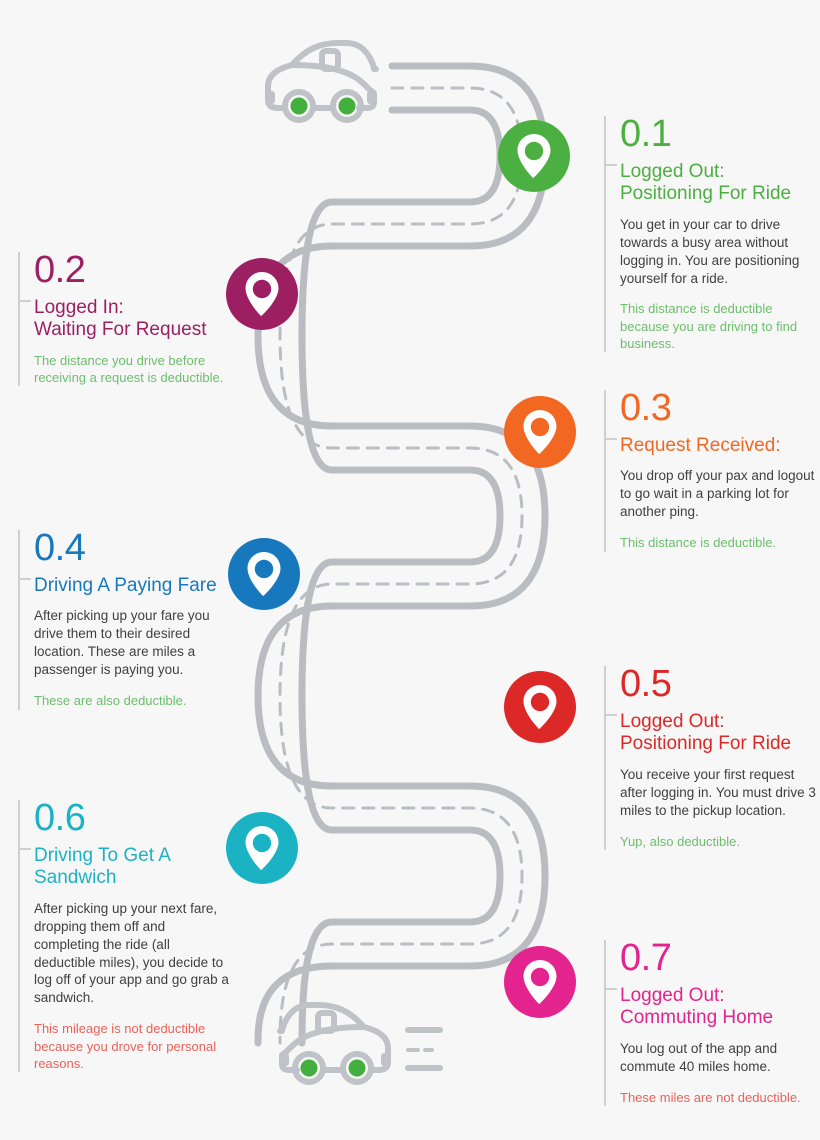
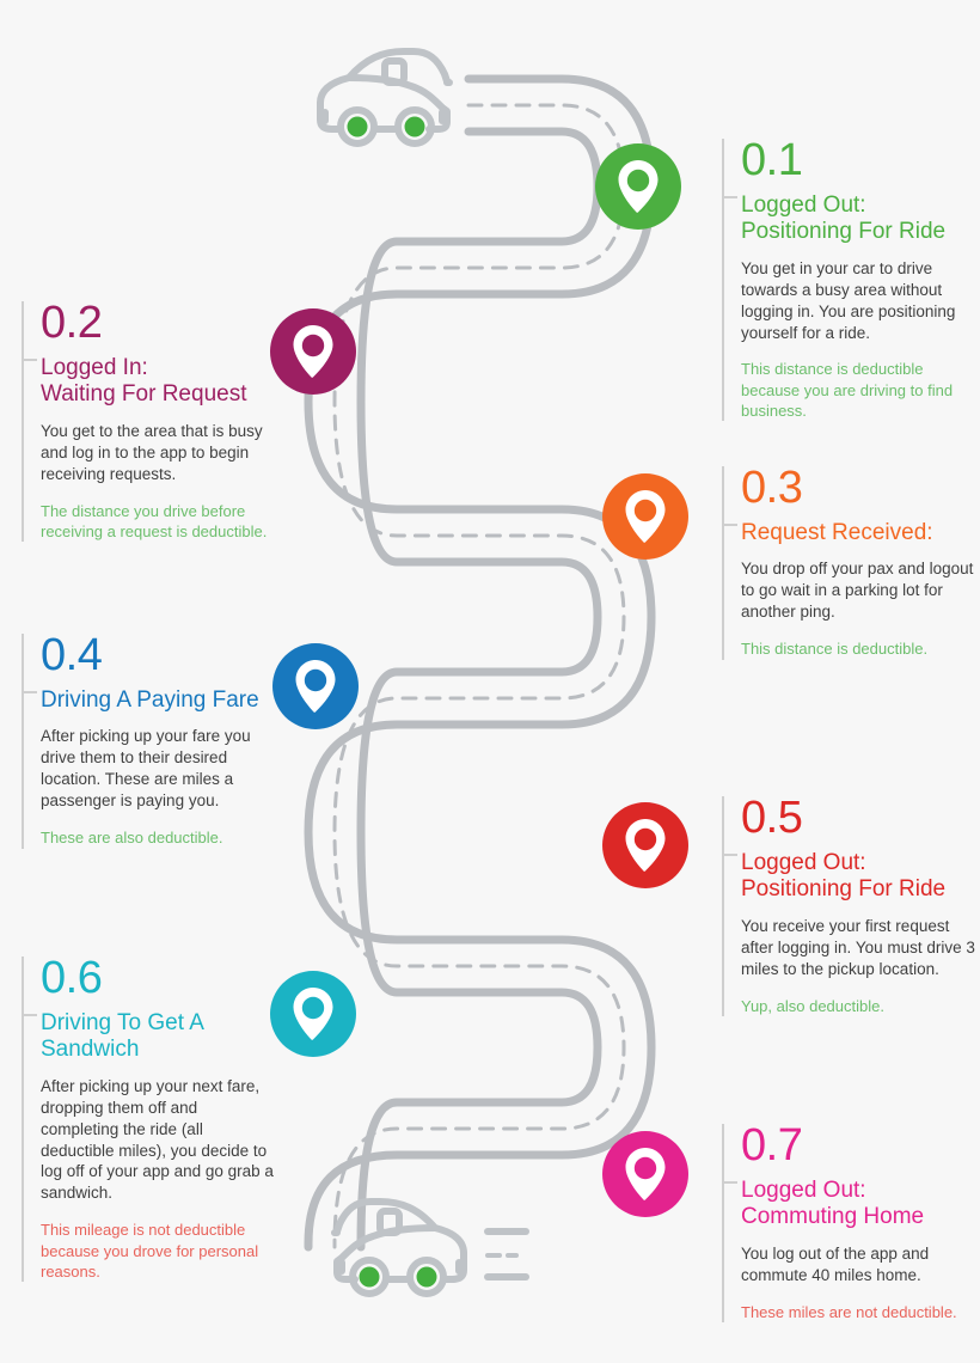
  0.1
  Logged Out:
  Positioning For Ride
  You get in your car to drive towards a busy area without logging in. You are positioning yourself for a ride.
  This distance is deductible because you are driving to find business.
  0.2
  Logged In:
  Waiting For Request
+ You get to the area that is busy and log in to the app to begin receiving requests.
  The distance you drive before receiving a request is deductible.
  0.3
  Request Received:
  You drop off your pax and logout to go wait in a parking lot for another ping.
  This distance is deductible.
  0.4
  Driving A Paying Fare
  After picking up your fare you drive them to their desired location. These are miles a passenger is paying you.
  These are also deductible.
  0.5
  Logged Out:
  Positioning For Ride
  You receive your first request after logging in. You must drive 3 miles to the pickup location.
  Yup, also deductible.
  0.6
  Driving To Get A
  Sandwich
  After picking up your next fare, dropping them off and completing the ride (all deductible miles), you decide to log off of your app and go grab a sandwich.
  This mileage is not deductible because you drove for personal reasons.
  0.7
  Logged Out:
  Commuting Home
  You log out of the app and commute 40 miles home.
  These miles are not deductible.
